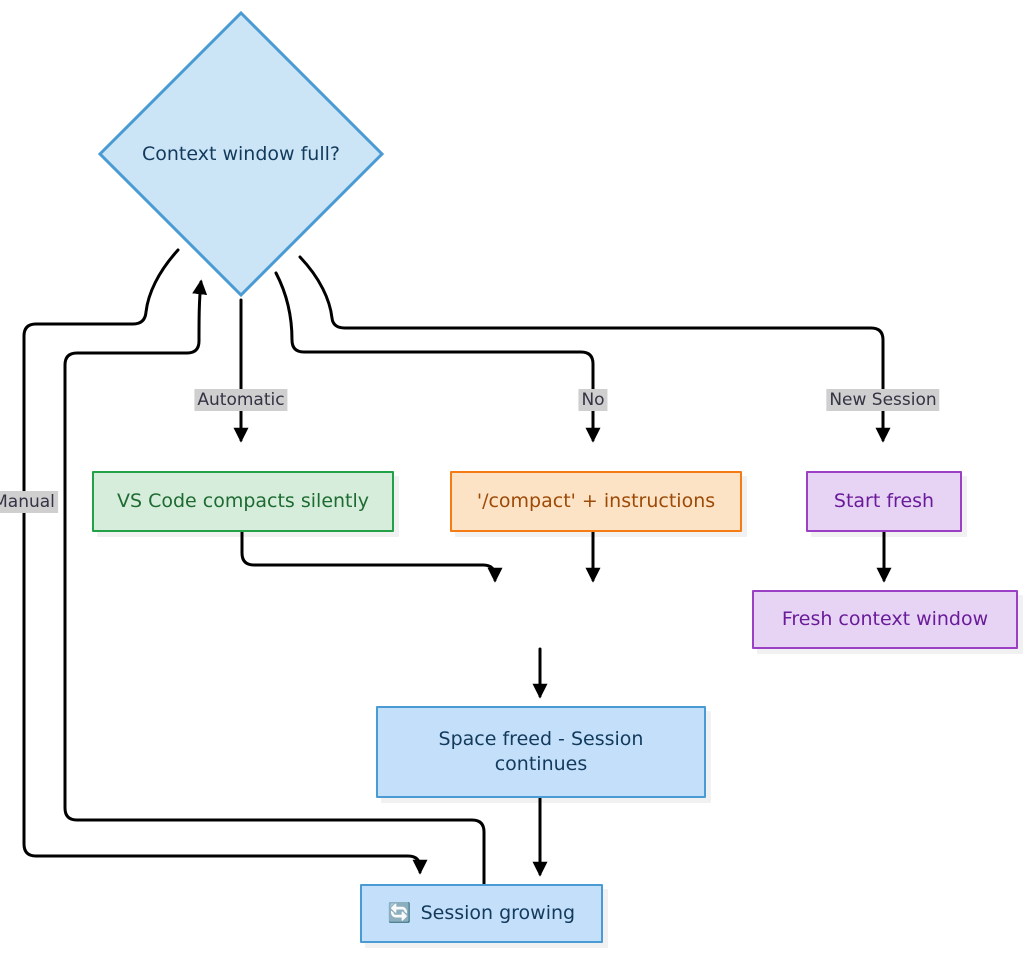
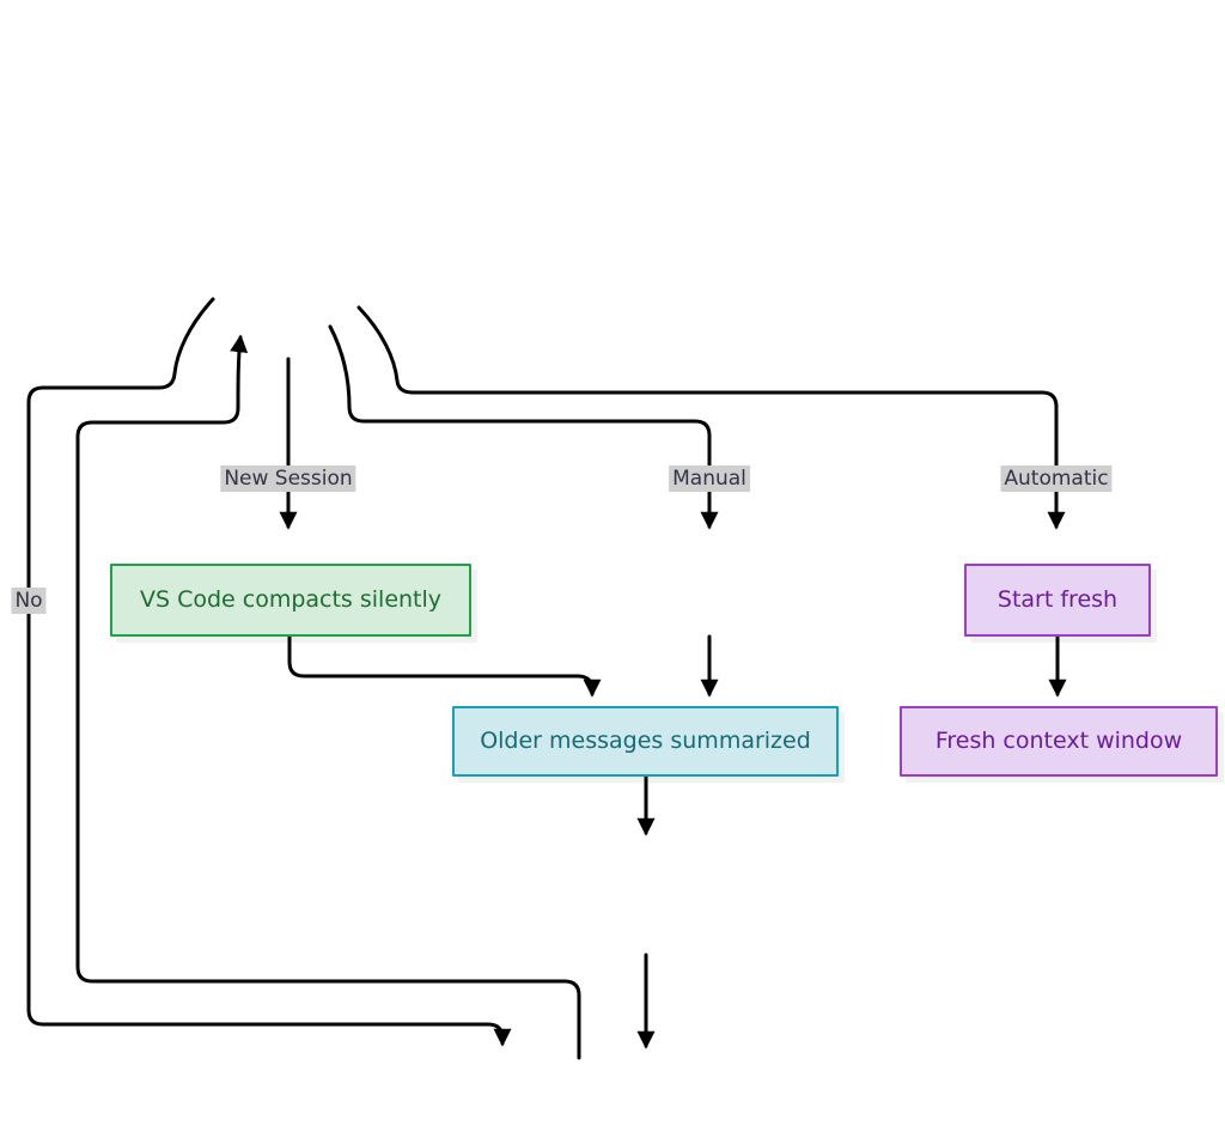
- Context window full?
  VS Code compacts silently
- '/compact' + instructions
  Start fresh
+ Older messages summarized
  Fresh context window
- Space freed - Session
- continues
- 🔄
- Session growing
- Manual
+ No
- Automatic
+ New Session
- No
+ Manual
- New Session
+ Automatic
